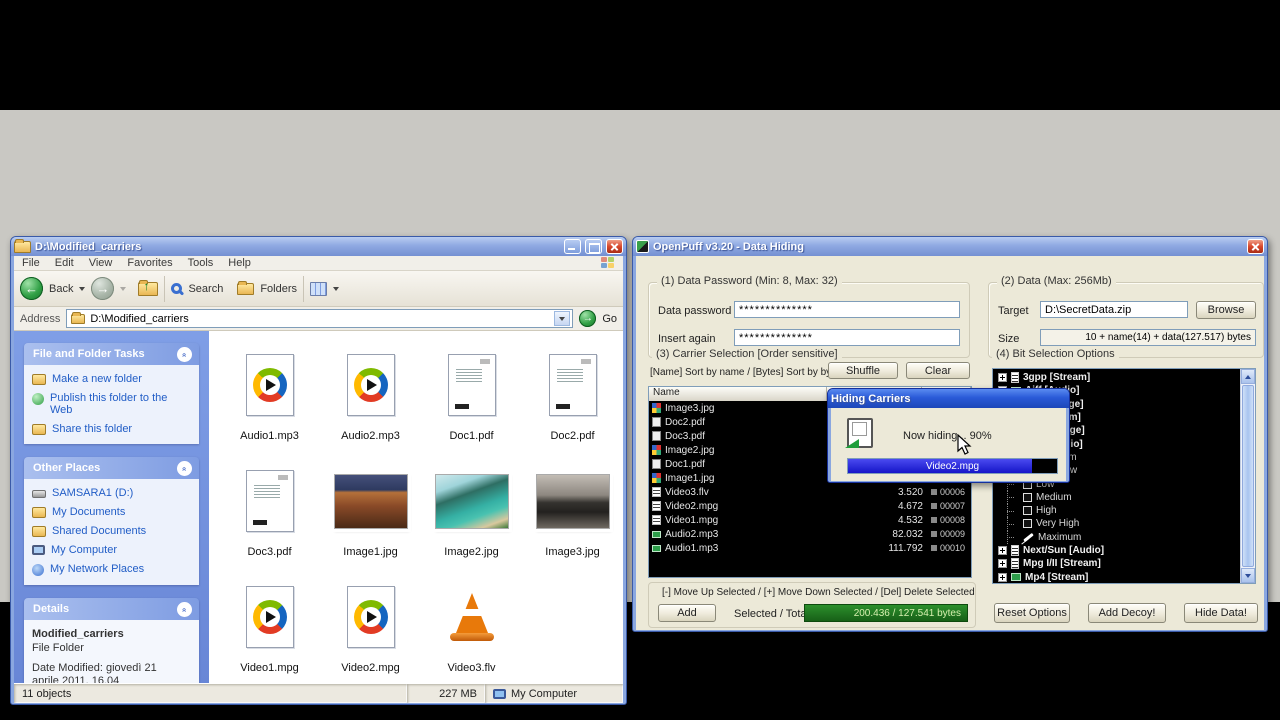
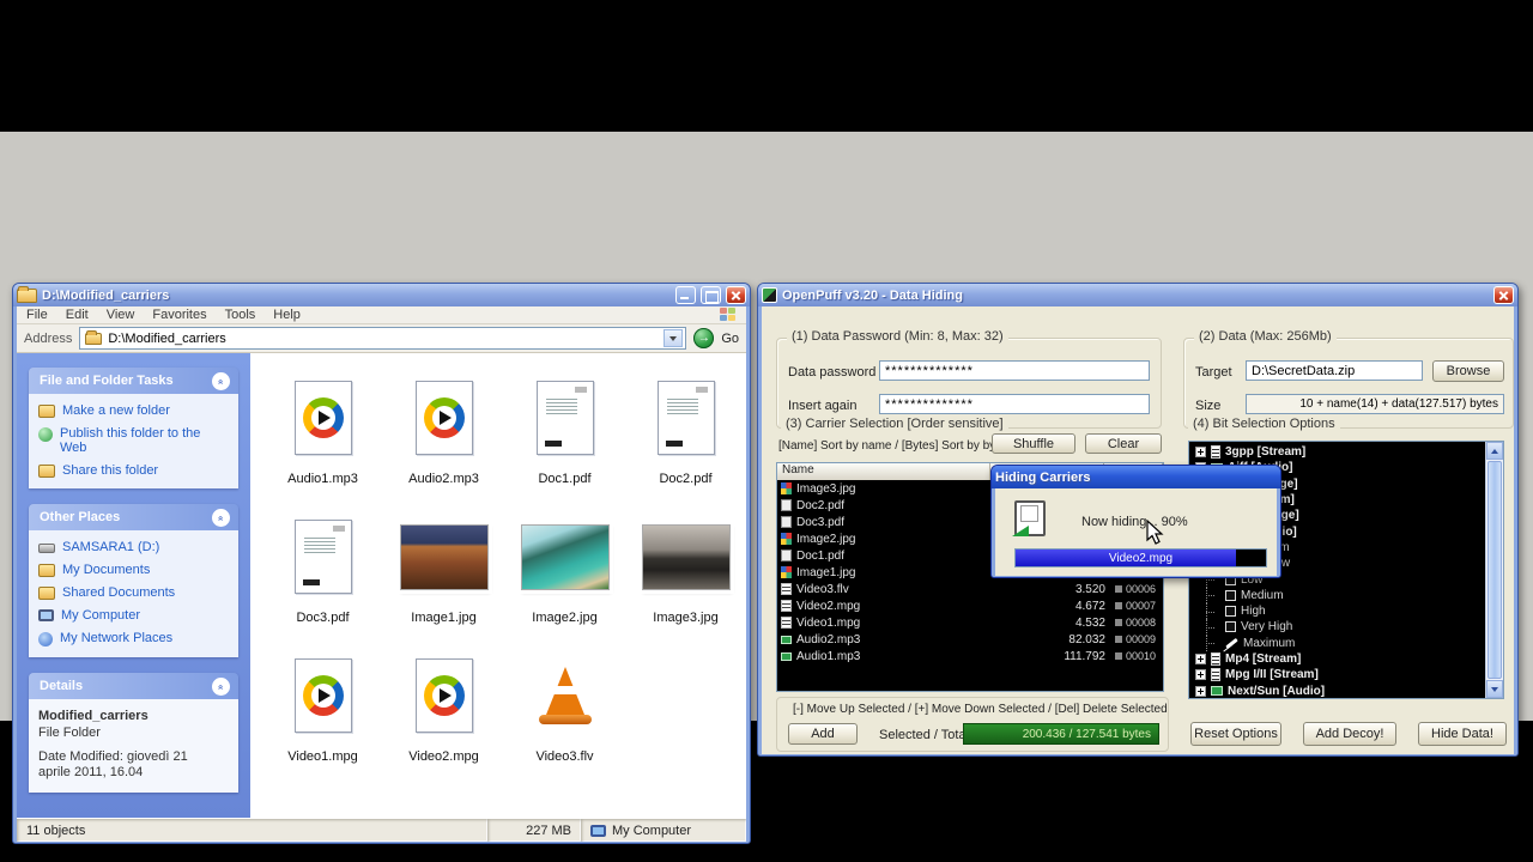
  D:\Modified_carriers
  File
  Edit
  View
  Favorites
  Tools
  Help
- Back
- Search
- Folders
  Address
  D:\Modified_carriers
  Go
  File and Folder Tasks
  Make a new folder
  Publish this folder to the Web
  Share this folder
  Other Places
  SAMSARA1 (D:)
  My Documents
  Shared Documents
  My Computer
  My Network Places
  Details
  Modified_carriers
  File Folder
  Date Modified: giovedì 21 aprile 2011, 16.04
  Audio1.mp3
  Audio2.mp3
  Doc1.pdf
  Doc2.pdf
  Doc3.pdf
  Image1.jpg
  Image2.jpg
  Image3.jpg
  Video1.mpg
  Video2.mpg
  Video3.flv
  11 objects
  227 MB
  My Computer
  OpenPuff v3.20 - Data Hiding
  (1) Data Password (Min: 8, Max: 32)
  Data password
  **************
  Insert again
  **************
  (2) Data (Max: 256Mb)
  Target
  D:\SecretData.zip
  Browse
  Size
  10 + name(14) + data(127.517) bytes
  (3) Carrier Selection [Order sensitive]
  [Name] Sort by name / [Bytes] Sort by b
  Shuffle
  Clear
  Name
  Image3.jpg
  Doc2.pdf
  Doc3.pdf
  Image2.jpg
  Doc1.pdf
  Image1.jpg
  Video3.flv
  3.520
  00006
  Video2.mpg
  4.672
  00007
  Video1.mpg
  4.532
  00008
  Audio2.mp3
  82.032
  00009
  Audio1.mp3
  111.792
  00010
  [-] Move Up Selected / [+] Move Down Selected / [Del] Delete Selected
  Add
  Selected / Tot
  200.436 / 127.541 bytes
  (4) Bit Selection Options
  3gpp [Stream]
  Low
  Medium
  High
  Very High
  Maximum
- Next/Sun [Audio]
+ Mp4 [Stream]
  Mpg I/II [Stream]
- Mp4 [Stream]
+ Next/Sun [Audio]
  Reset Options
  Add Decoy!
  Hide Data!
  Hiding Carriers
  Now hiding.. 90%
  Video2.mpg
